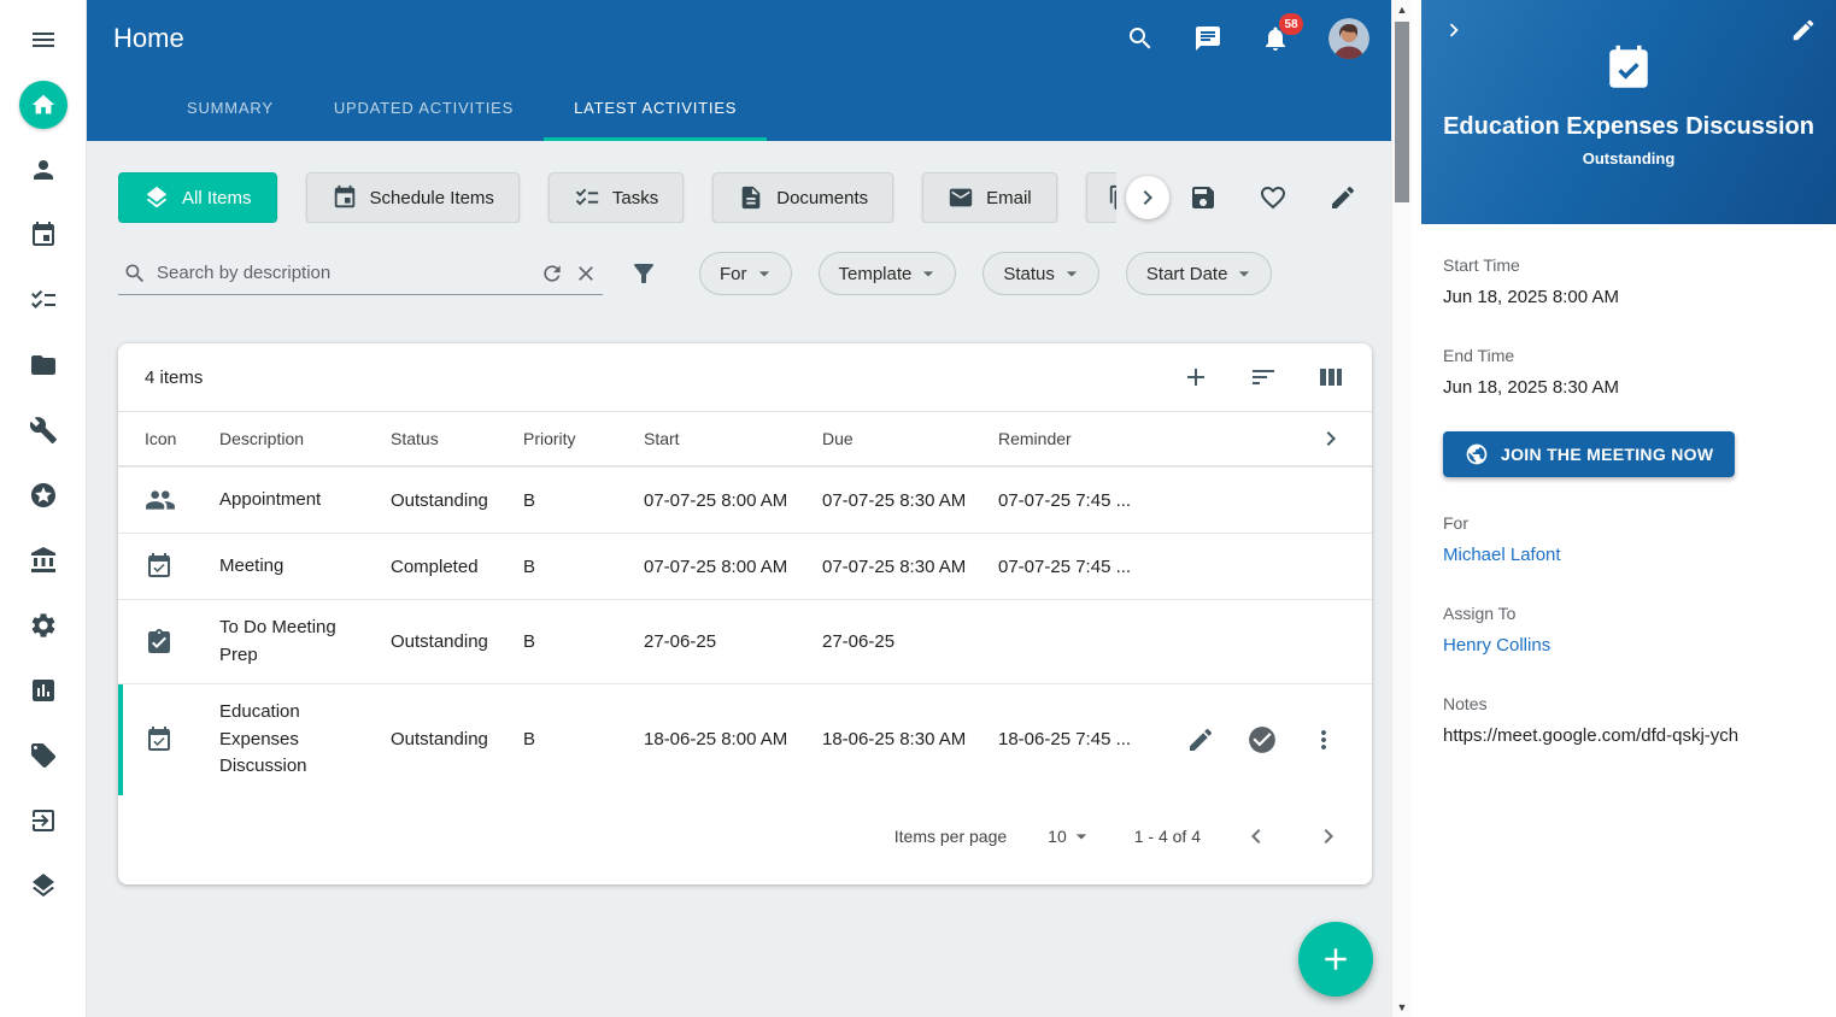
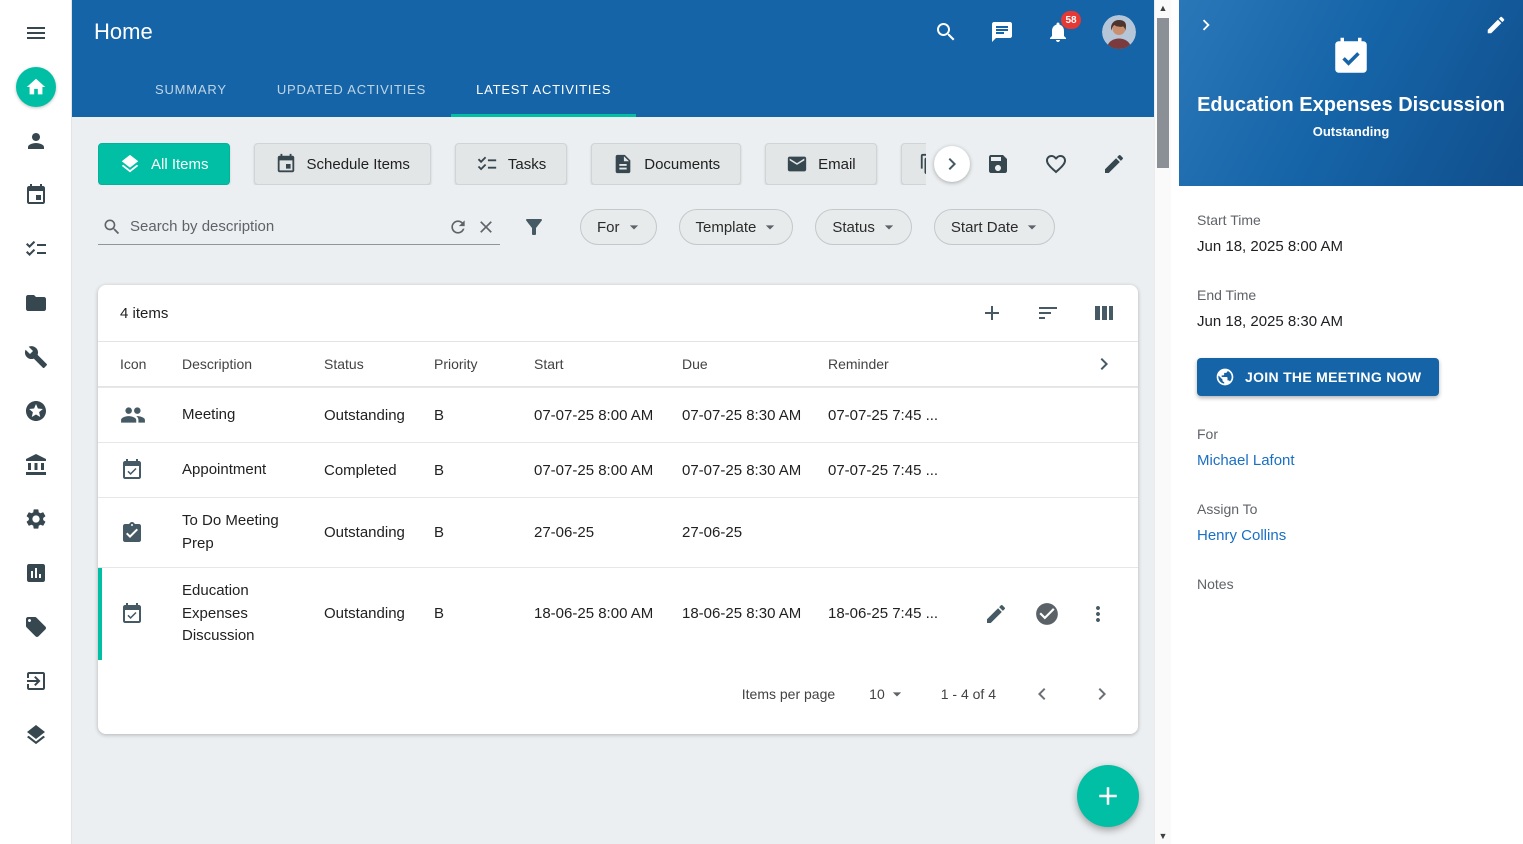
  Home
  58
  SUMMARY
  UPDATED ACTIVITIES
  LATEST ACTIVITIES
  All Items
  Schedule Items
  Tasks
  Documents
  Email
  Search by description
  For
  Template
  Status
  Start Date
  4 items
  Icon
  Description
  Status
  Priority
  Start
  Due
  Reminder
- Appointment
+ Meeting
  Outstanding
  B
  07-07-25 8:00 AM
  07-07-25 8:30 AM
  07-07-25 7:45 ...
- Meeting
+ Appointment
  Completed
  B
  07-07-25 8:00 AM
  07-07-25 8:30 AM
  07-07-25 7:45 ...
  To Do Meeting Prep
  Outstanding
  B
  27-06-25
  27-06-25
  Education Expenses Discussion
  Outstanding
  B
  18-06-25 8:00 AM
  18-06-25 8:30 AM
  18-06-25 7:45 ...
  Items per page
  10
  1 - 4 of 4
  ▲
  ▼
  Education Expenses Discussion
  Outstanding
  Start Time
  Jun 18, 2025 8:00 AM
  End Time
  Jun 18, 2025 8:30 AM
  JOIN THE MEETING NOW
  For
  Michael Lafont
  Assign To
  Henry Collins
  Notes
- https://meet.google.com/dfd-qskj-ych
